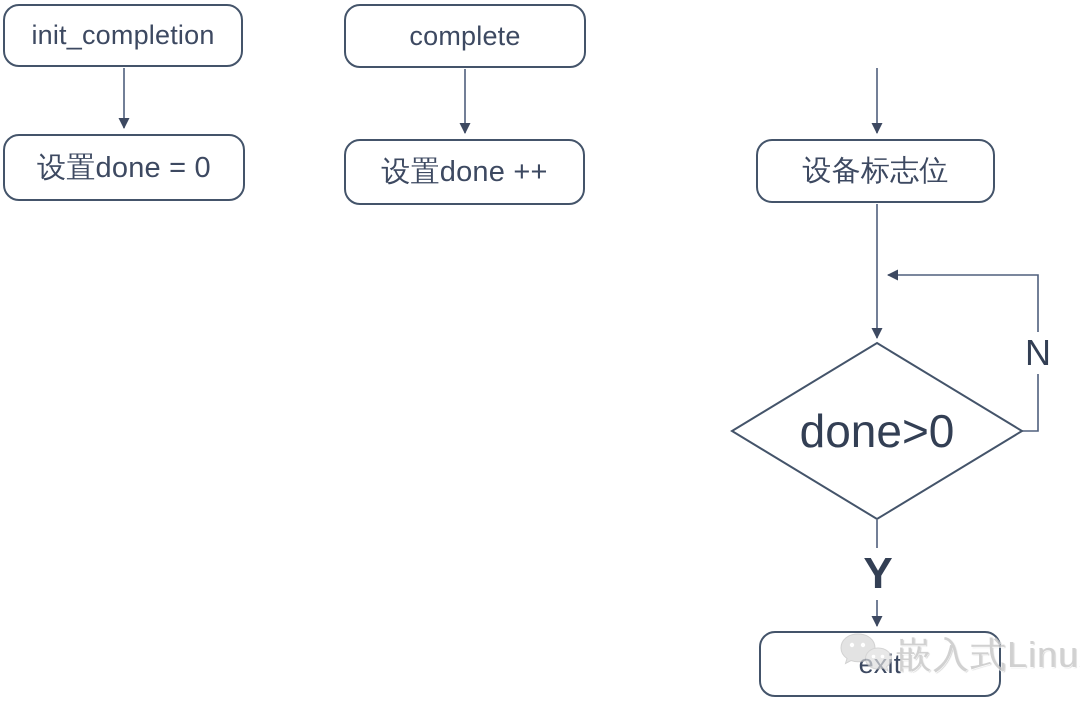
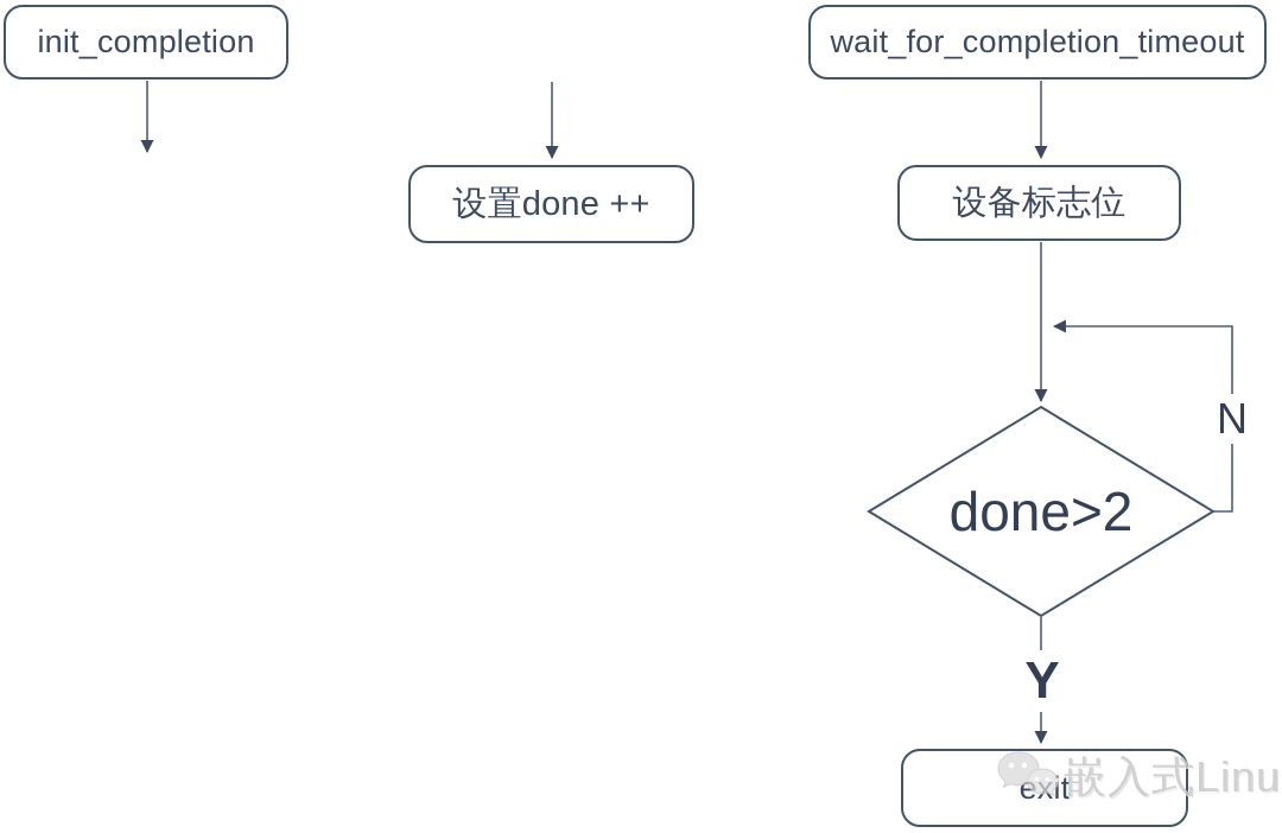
  init_completion
- 设置done = 0
- complete
  设置done ++
+ wait_for_completion_timeout
  设备标志位
- done>0
+ done>2
  Y
  N
  exit
  嵌入式Linu
